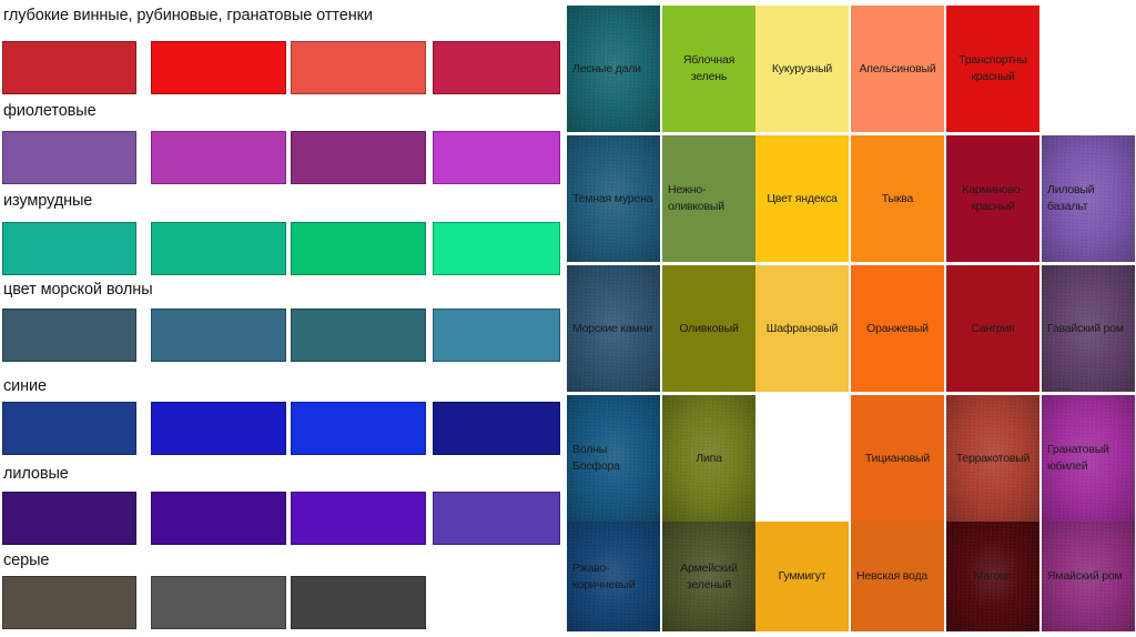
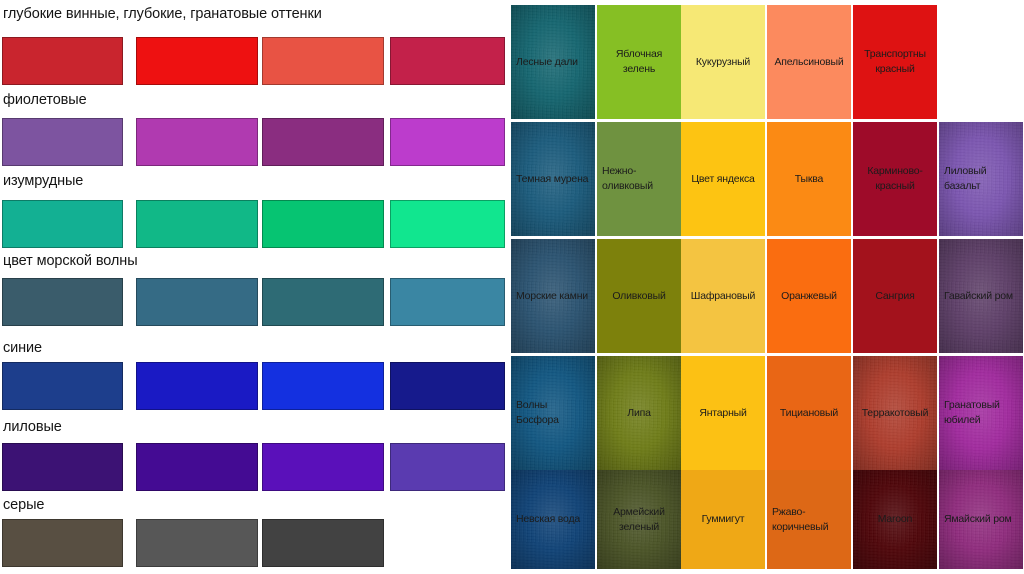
- глубокие винные, рубиновые, гранатовые оттенки
+ глубокие винные, глубокие, гранатовые оттенки
  фиолетовые
  изумрудные
  цвет морской волны
  синие
  лиловые
  серые
  Лесные дали
  Яблочная зелень
  Кукурузный
  Апельсиновый
  Транспортны красный
  Темная мурена
  Нежно-оливковый
  Цвет яндекса
  Тыква
  Карминово-красный
  Лиловый базальт
  Морские камни
  Оливковый
  Шафрановый
  Оранжевый
  Сангрия
  Гавайский ром
  Волны Босфора
  Липа
+ Янтарный
  Тициановый
  Терракотовый
  Гранатовый юбилей
- Ржаво-коричневый
+ Невская вода
  Армейский зеленый
  Гуммигут
- Невская вода
+ Ржаво-коричневый
  Maroon
  Ямайский ром
